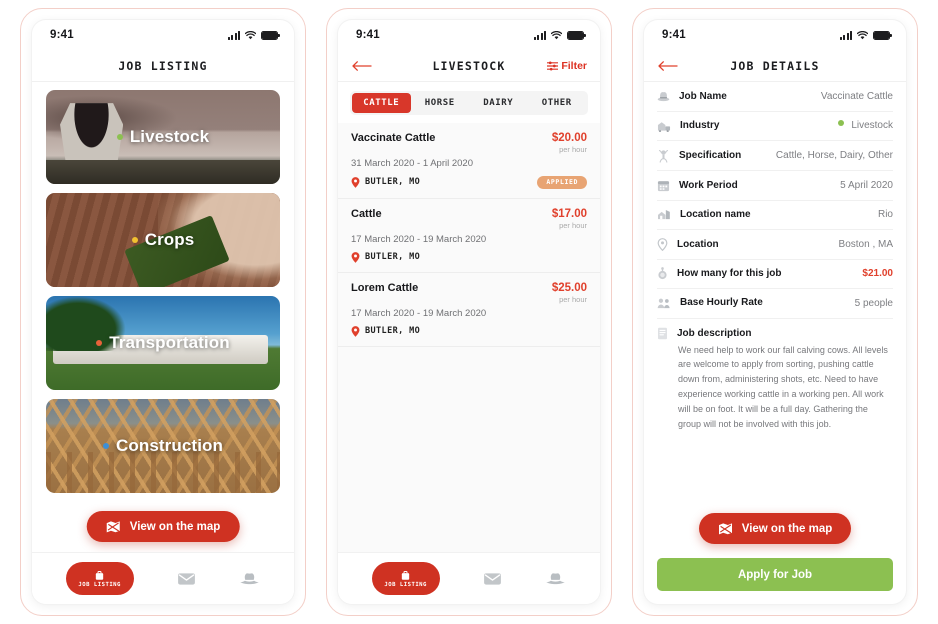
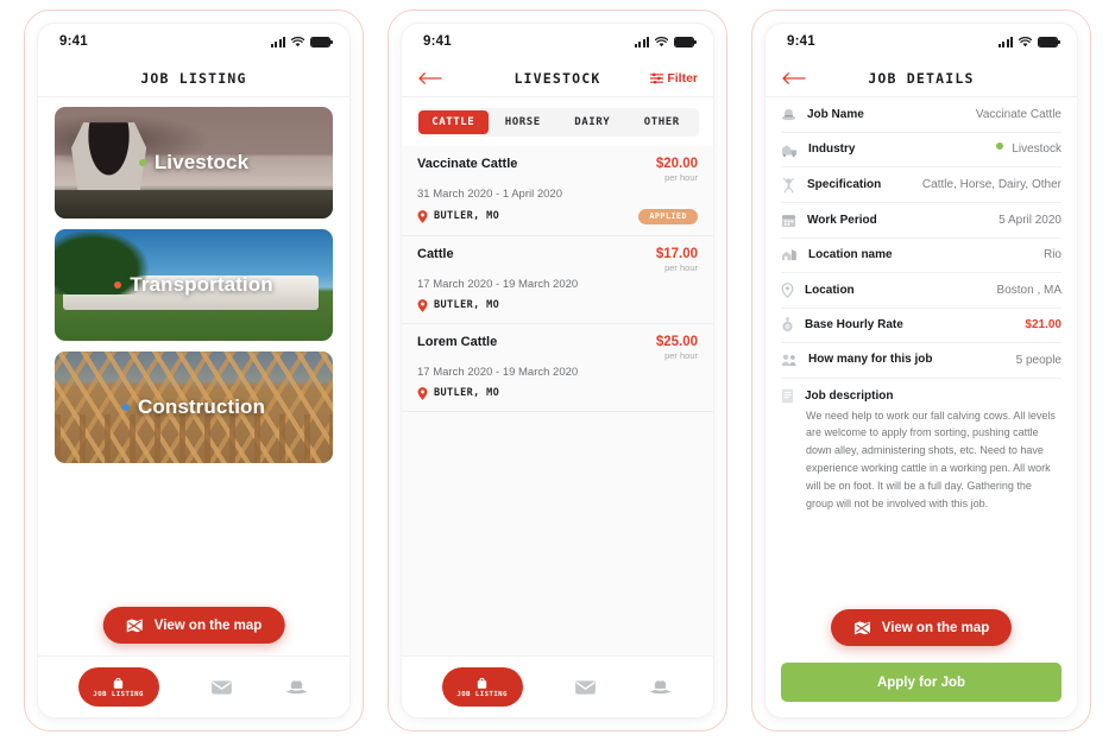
  9:41
  JOB LISTING
  Livestock
- Crops
  Transportation
  Construction
  View on the map
  9:41
  LIVESTOCK
  Filter
  CATTLE
  HORSE
  DAIRY
  OTHER
  Vaccinate Cattle
  $20.00
  per hour
  31 March 2020 - 1 April 2020
  BUTLER, MO
  APPLIED
  Cattle
  $17.00
  per hour
  17 March 2020 - 19 March 2020
  BUTLER, MO
  Lorem Cattle
  $25.00
  per hour
  17 March 2020 - 19 March 2020
  BUTLER, MO
  9:41
  JOB DETAILS
  Job Name
  Vaccinate Cattle
  Industry
  Livestock
  Specification
  Cattle, Horse, Dairy, Other
  Work Period
  5 April 2020
  Location name
  Rio
  Location
  Boston , MA
- How many for this job
+ Base Hourly Rate
  $21.00
- Base Hourly Rate
+ How many for this job
  5 people
  Job description
- We need help to work our fall calving cows. All levels are welcome to apply from sorting, pushing cattle down from, administering shots, etc. Need to have experience working cattle in a working pen. All work will be on foot. It will be a full day. Gathering the group will not be involved with this job.
+ We need help to work our fall calving cows. All levels are welcome to apply from sorting, pushing cattle down alley, administering shots, etc. Need to have experience working cattle in a working pen. All work will be on foot. It will be a full day. Gathering the group will not be involved with this job.
  View on the map
  Apply for Job
